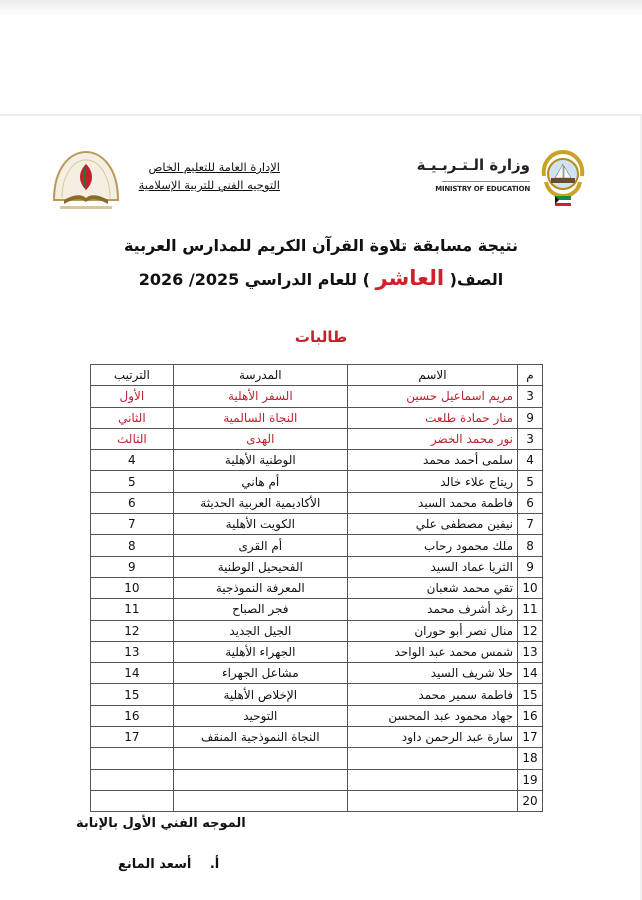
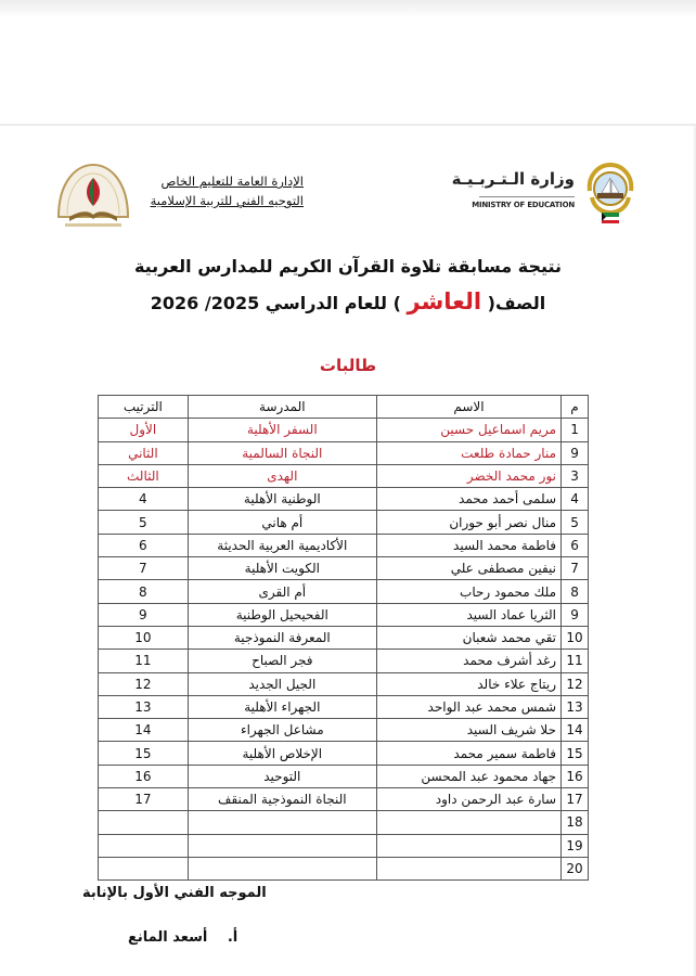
  وزارة الـتـربـيـة
  MINISTRY OF EDUCATION
  الإدارة العامة للتعليم الخاص
  التوجيه الفني للتربية الإسلامية
  نتيجة مسابقة تلاوة القرآن الكريم للمدارس العربية
  الصف( العاشر ) للعام الدراسي 2025/ 2026
  طالبات
  م	الاسم	المدرسة	الترتيب
- 3	مريم اسماعيل حسين	السفر الأهلية	الأول
+ 1	مريم اسماعيل حسين	السفر الأهلية	الأول
  9	منار حمادة طلعت	النجاة السالمية	الثاني
  3	نور محمد الخضر	الهدى	الثالث
  4	سلمى أحمد محمد	الوطنية الأهلية	4
- 5	ريتاج علاء خالد	أم هاني	5
+ 5	منال نصر أبو حوران	أم هاني	5
  6	فاطمة محمد السيد	الأكاديمية العربية الحديثة	6
  7	نيفين مصطفى علي	الكويت الأهلية	7
  8	ملك محمود رحاب	أم القرى	8
  9	الثريا عماد السيد	الفحيحيل الوطنية	9
  10	تقي محمد شعبان	المعرفة النموذجية	10
  11	رغد أشرف محمد	فجر الصباح	11
- 12	منال نصر أبو حوران	الجيل الجديد	12
+ 12	ريتاج علاء خالد	الجيل الجديد	12
  13	شمس محمد عبد الواحد	الجهراء الأهلية	13
  14	حلا شريف السيد	مشاعل الجهراء	14
  15	فاطمة سمير محمد	الإخلاص الأهلية	15
  16	جهاد محمود عبد المحسن	التوحيد	16
  17	سارة عبد الرحمن داود	النجاة النموذجية المنقف	17
  18
  19
  20
  الموجه الفني الأول بالإنابة
  أ. أسعد المانع
